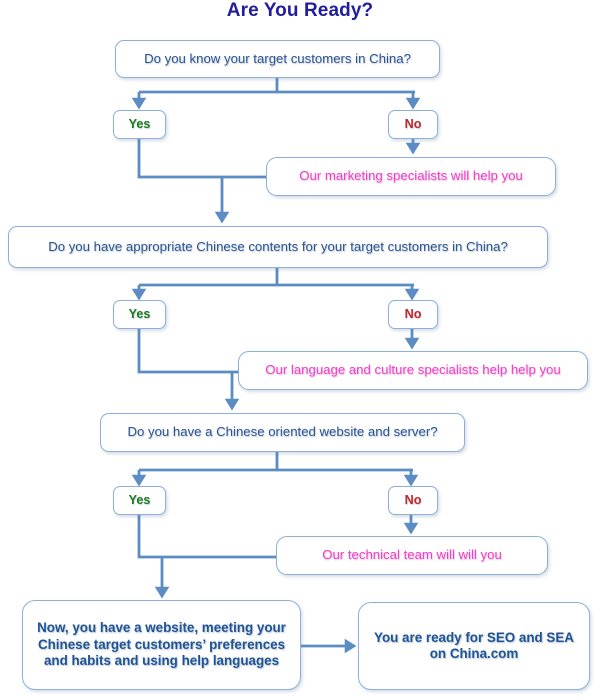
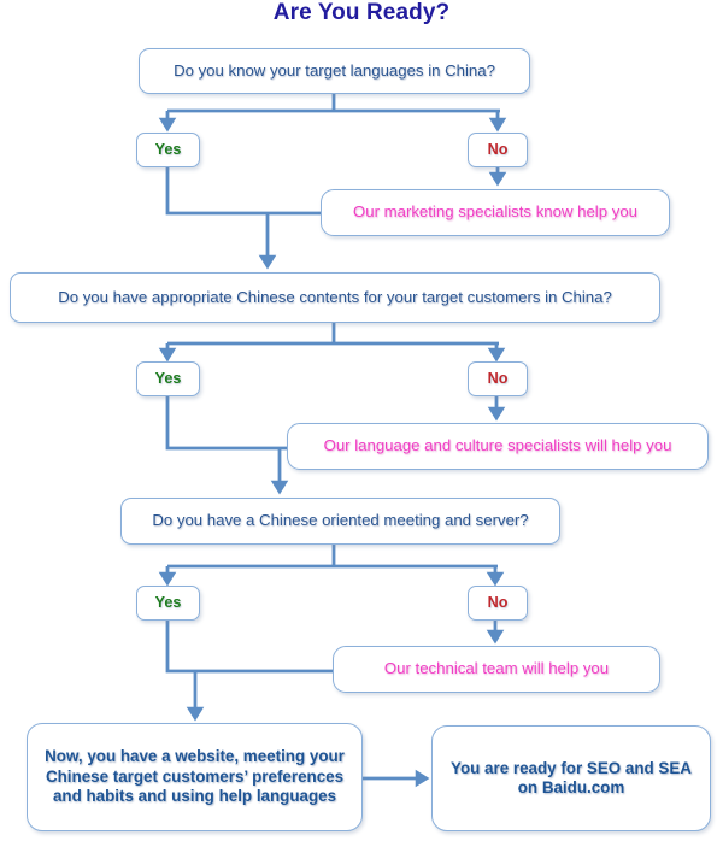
  Are You Ready?
- Do you know your target customers in China?
+ Do you know your target languages in China?
  Yes
  No
- Our marketing specialists will help you
+ Our marketing specialists know help you
  Do you have appropriate Chinese contents for your target customers in China?
  Yes
  No
- Our language and culture specialists help help you
+ Our language and culture specialists will help you
- Do you have a Chinese oriented website and server?
+ Do you have a Chinese oriented meeting and server?
  Yes
  No
- Our technical team will will you
+ Our technical team will help you
  Now, you have a website, meeting your Chinese target customers’ preferences and habits and using help languages
- You are ready for SEO and SEA on China.com
+ You are ready for SEO and SEA on Baidu.com
